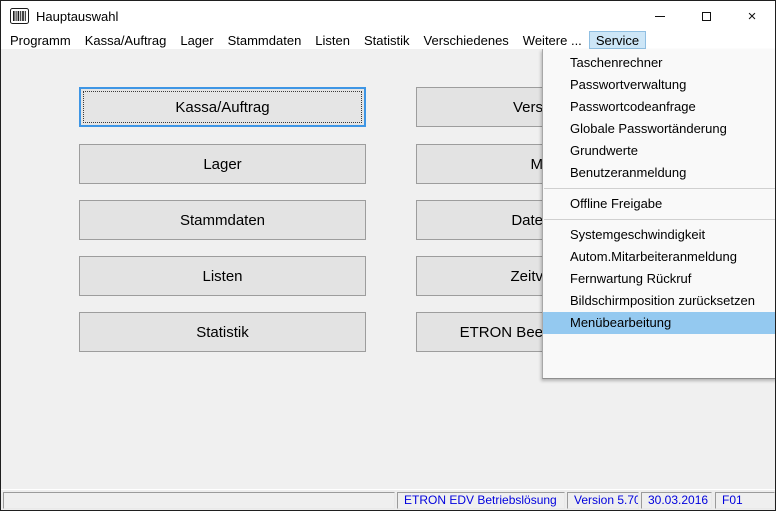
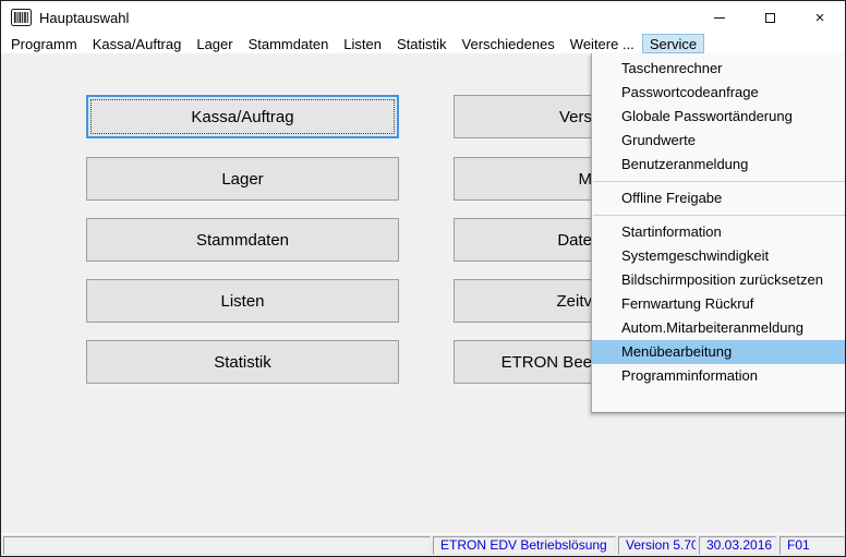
  Hauptauswahl
  ×
  Programm
  Kassa/Auftrag
  Lager
  Stammdaten
  Listen
  Statistik
  Verschiedenes
  Weitere ...
  Service
  Kassa/Auftrag
  Lager
  Stammdaten
  Listen
  Statistik
  Vers
  M
  Date
  Zeitv
  ETRON Bee
  Taschenrechner
- Passwortverwaltung
  Passwortcodeanfrage
  Globale Passwortänderung
  Grundwerte
  Benutzeranmeldung
  Offline Freigabe
+ Startinformation
  Systemgeschwindigkeit
- Autom.Mitarbeiteranmeldung
+ Bildschirmposition zurücksetzen
  Fernwartung Rückruf
- Bildschirmposition zurücksetzen
+ Autom.Mitarbeiteranmeldung
  Menübearbeitung
+ Programminformation
  ETRON EDV Betriebslösung
  Version 5.70
  30.03.2016
  F01
